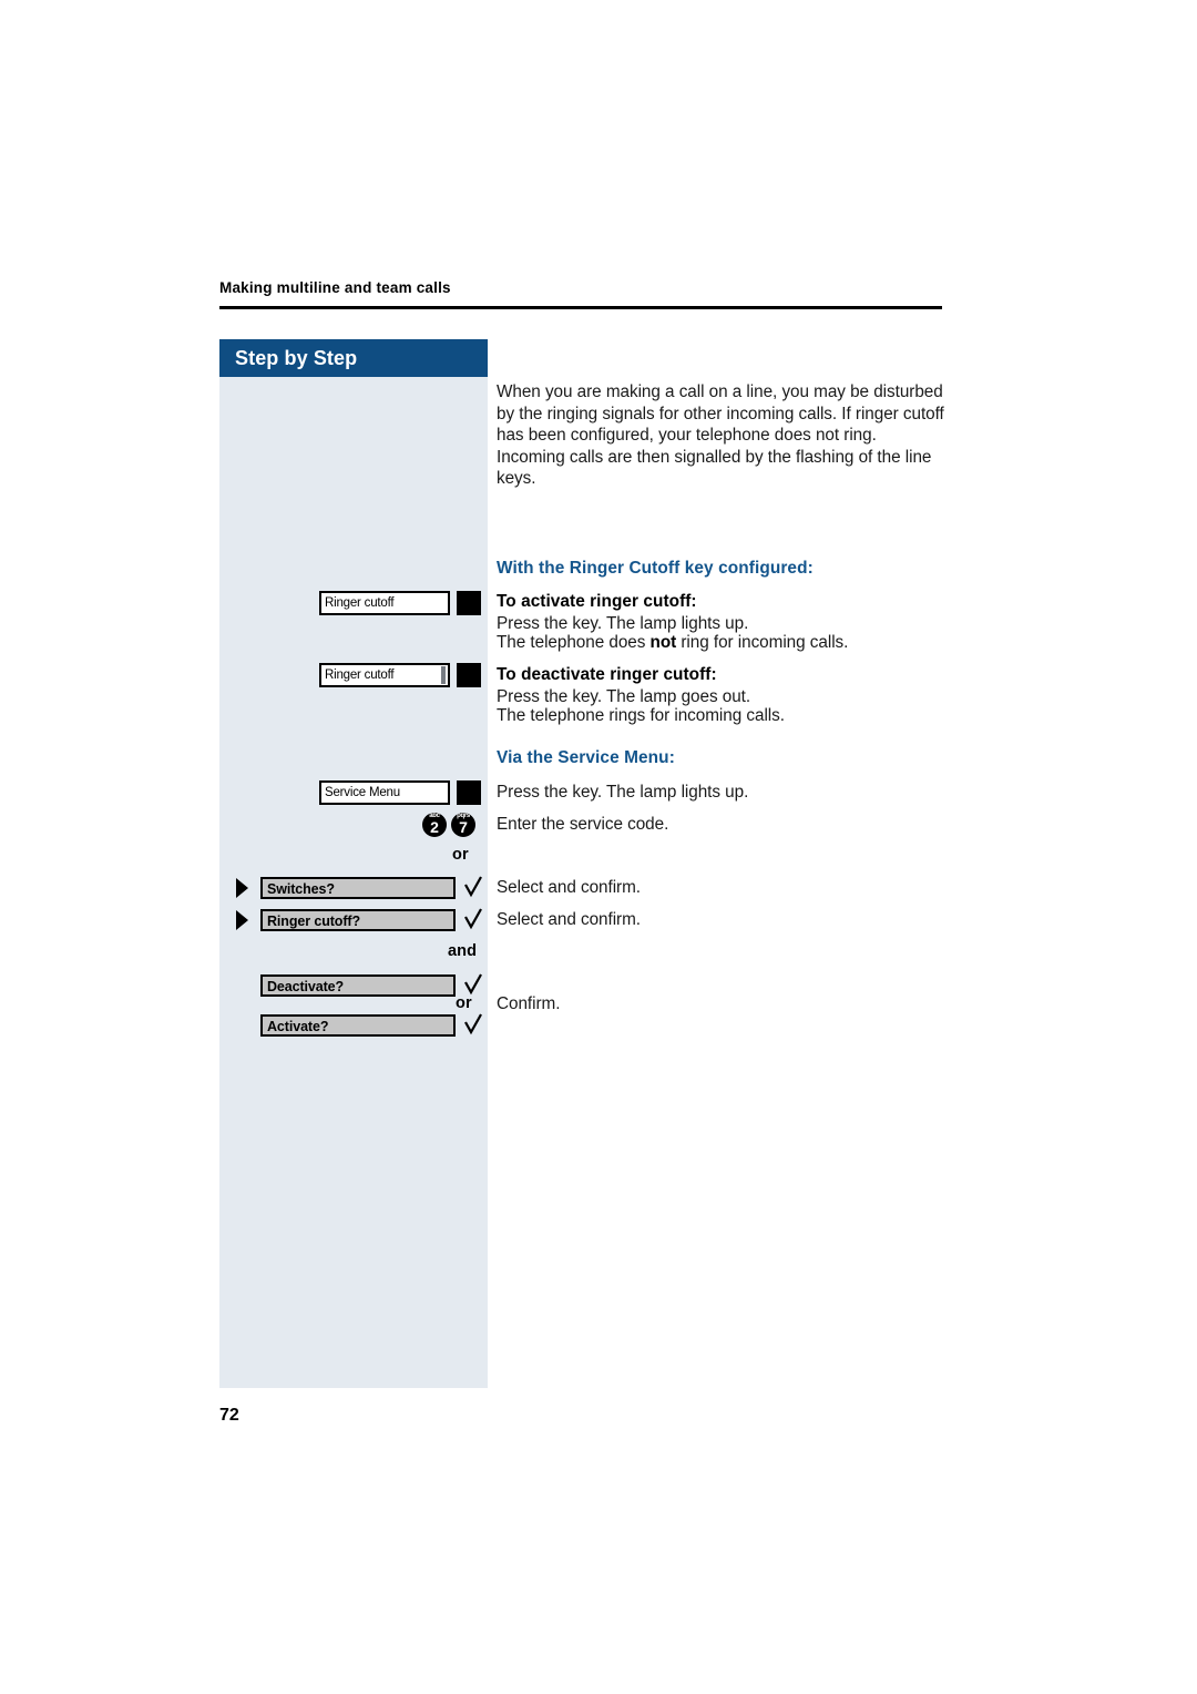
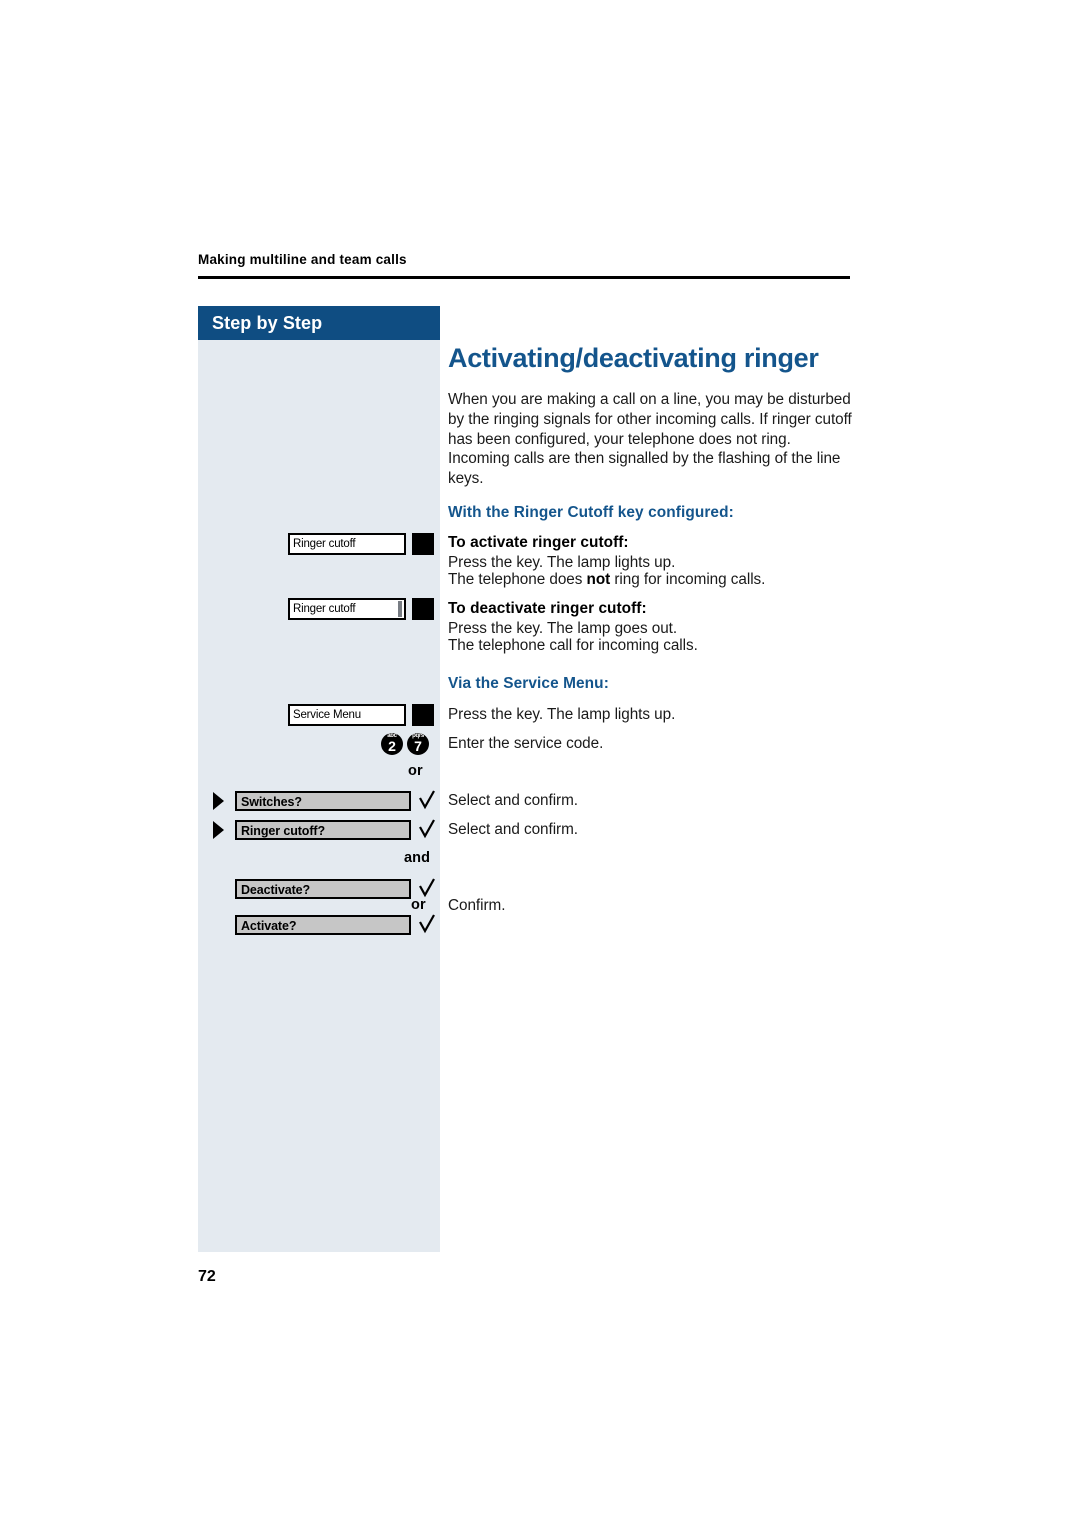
  Making multiline and team calls
  Step by Step
  Ringer cutoff
  Ringer cutoff
  Service Menu
  2
  7
  or
  Switches?
  Ringer cutoff?
  and
  Deactivate?
  or
  Activate?
+ Activating/deactivating ringer
  When you are making a call on a line, you may be disturbed by the ringing signals for other incoming calls. If ringer cutoff has been configured, your telephone does not ring. Incoming calls are then signalled by the flashing of the line keys.
  With the Ringer Cutoff key configured:
  To activate ringer cutoff:
  Press the key. The lamp lights up.
  The telephone does not ring for incoming calls.
  To deactivate ringer cutoff:
  Press the key. The lamp goes out.
- The telephone rings for incoming calls.
+ The telephone call for incoming calls.
  Via the Service Menu:
  Press the key. The lamp lights up.
  Enter the service code.
  Select and confirm.
  Select and confirm.
  Confirm.
  72
